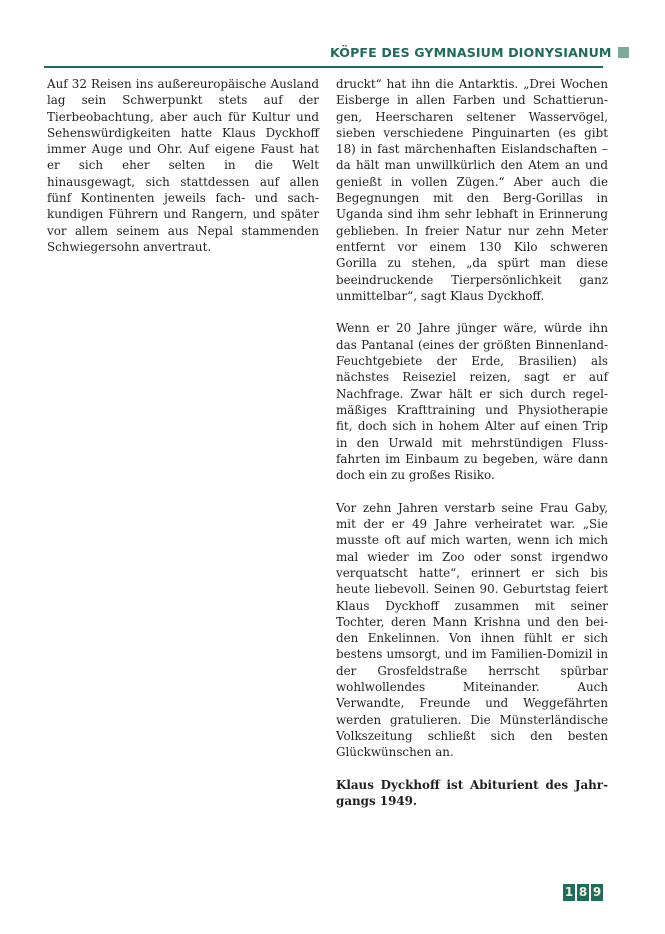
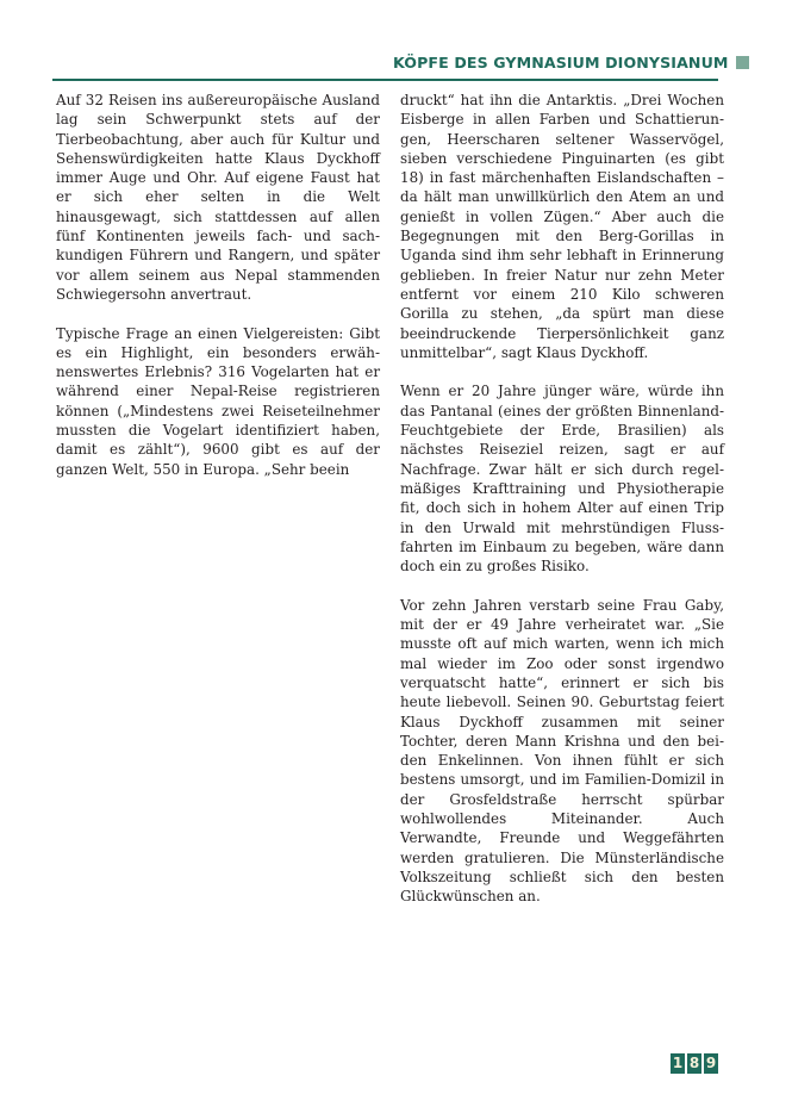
  KÖPFE DES GYMNASIUM DIONYSIANUM
  Auf 32 Reisen ins außereuropäische Aus­land lag sein Schwerpunkt stets auf der Tierbeobachtung, aber auch für Kultur und Sehenswürdigkeiten hatte Klaus Dy­ckhoff immer Auge und Ohr. Auf eigene Faust hat er sich eher selten in die Welt hinausgewagt, sich stattdessen auf allen fünf Kontinenten jeweils fach- und sach­kundigen Führern und Rangern, und spä­ter vor allem seinem aus Nepal stammen­den Schwiegersohn anvertraut.
+ Typische Frage an einen Vielgereisten: Gibt es ein Highlight, ein besonders erwäh­nenswertes Erlebnis? 316 Vogelarten hat er während einer Nepal-Reise registrieren können („Mindestens zwei Reiseteilneh­mer mussten die Vogelart identifiziert ha­ben, damit es zählt“), 9600 gibt es auf der ganzen Welt, 550 in Europa. „Sehr beein­
- druckt“ hat ihn die Antarktis. „Drei Wochen Eisberge in allen Farben und Schattierun­gen, Heerscharen seltener Wasservögel, sieben verschiedene Pinguinarten (es gibt 18) in fast märchenhaften Eislandschaf­ten – da hält man unwillkürlich den Atem an und genießt in vollen Zügen.“ Aber auch die Begegnungen mit den Berg-Gorillas in Uganda sind ihm sehr lebhaft in Erinne­rung geblieben. In freier Natur nur zehn Meter entfernt vor einem 130 Kilo schwe­ren Gorilla zu stehen, „da spürt man diese beeindruckende Tierpersönlichkeit ganz unmittelbar“, sagt Klaus Dyckhoff.
+ druckt“ hat ihn die Antarktis. „Drei Wochen Eisberge in allen Farben und Schattierun­gen, Heerscharen seltener Wasservögel, sieben verschiedene Pinguinarten (es gibt 18) in fast märchenhaften Eislandschaf­ten – da hält man unwillkürlich den Atem an und genießt in vollen Zügen.“ Aber auch die Begegnungen mit den Berg-Gorillas in Uganda sind ihm sehr lebhaft in Erinne­rung geblieben. In freier Natur nur zehn Meter entfernt vor einem 210 Kilo schwe­ren Gorilla zu stehen, „da spürt man diese beeindruckende Tierpersönlichkeit ganz unmittelbar“, sagt Klaus Dyckhoff.
  Wenn er 20 Jahre jünger wäre, würde ihn das Pantanal (eines der größten Binnen­land-Feuchtgebiete der Erde, Brasilien) als nächstes Reiseziel reizen, sagt er auf Nachfrage. Zwar hält er sich durch regel­mäßiges Krafttraining und Physiotherapie fit, doch sich in hohem Alter auf einen Trip in den Urwald mit mehrstündigen Fluss­fahrten im Einbaum zu begeben, wäre dann doch ein zu großes Risiko.
  Vor zehn Jahren verstarb seine Frau Gaby, mit der er 49 Jahre verheiratet war. „Sie musste oft auf mich warten, wenn ich mich mal wieder im Zoo oder sonst irgendwo verquatscht hatte“, erinnert er sich bis heute liebevoll. Seinen 90. Geburtstag fei­ert Klaus Dyckhoff zusammen mit seiner Tochter, deren Mann Krishna und den bei­den Enkelinnen. Von ihnen fühlt er sich bestens umsorgt, und im Familien-Domi­zil in der Grosfeldstraße herrscht spür­bar wohlwollendes Miteinander. Auch Verwandte, Freunde und Weggefährten werden gratulieren. Die Münsterländi­sche Volkszeitung schließt sich den besten Glückwünschen an.
- Klaus Dyckhoff ist Abiturient des Jahr­gangs 1949.
  1
  8
  9
